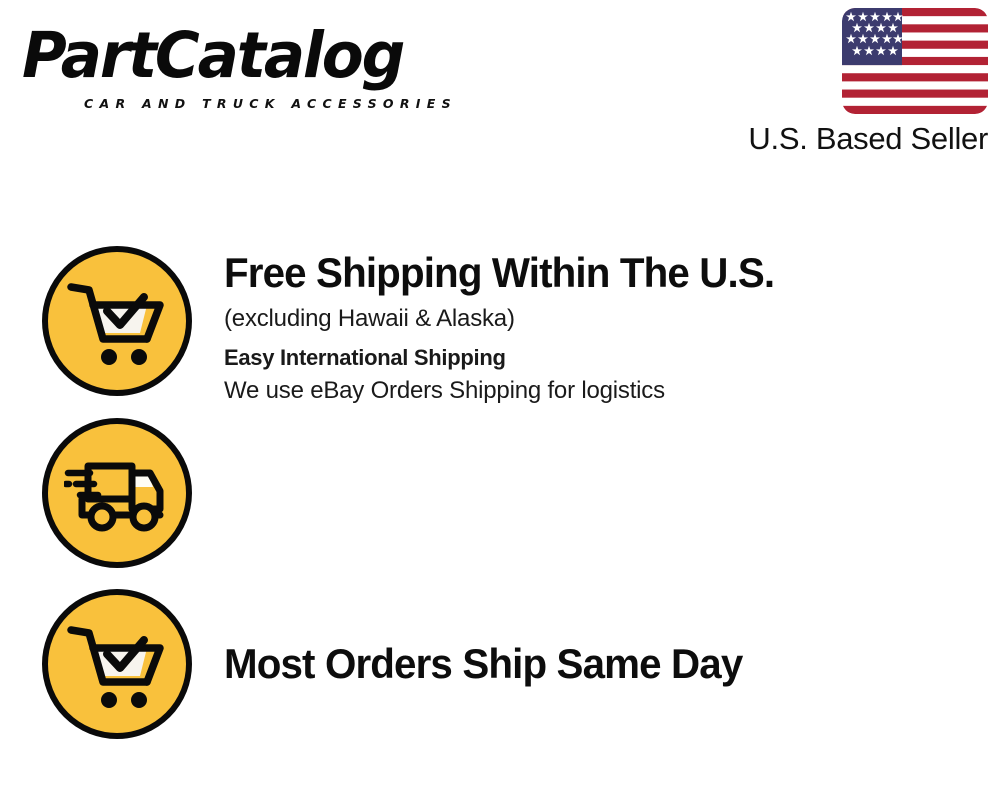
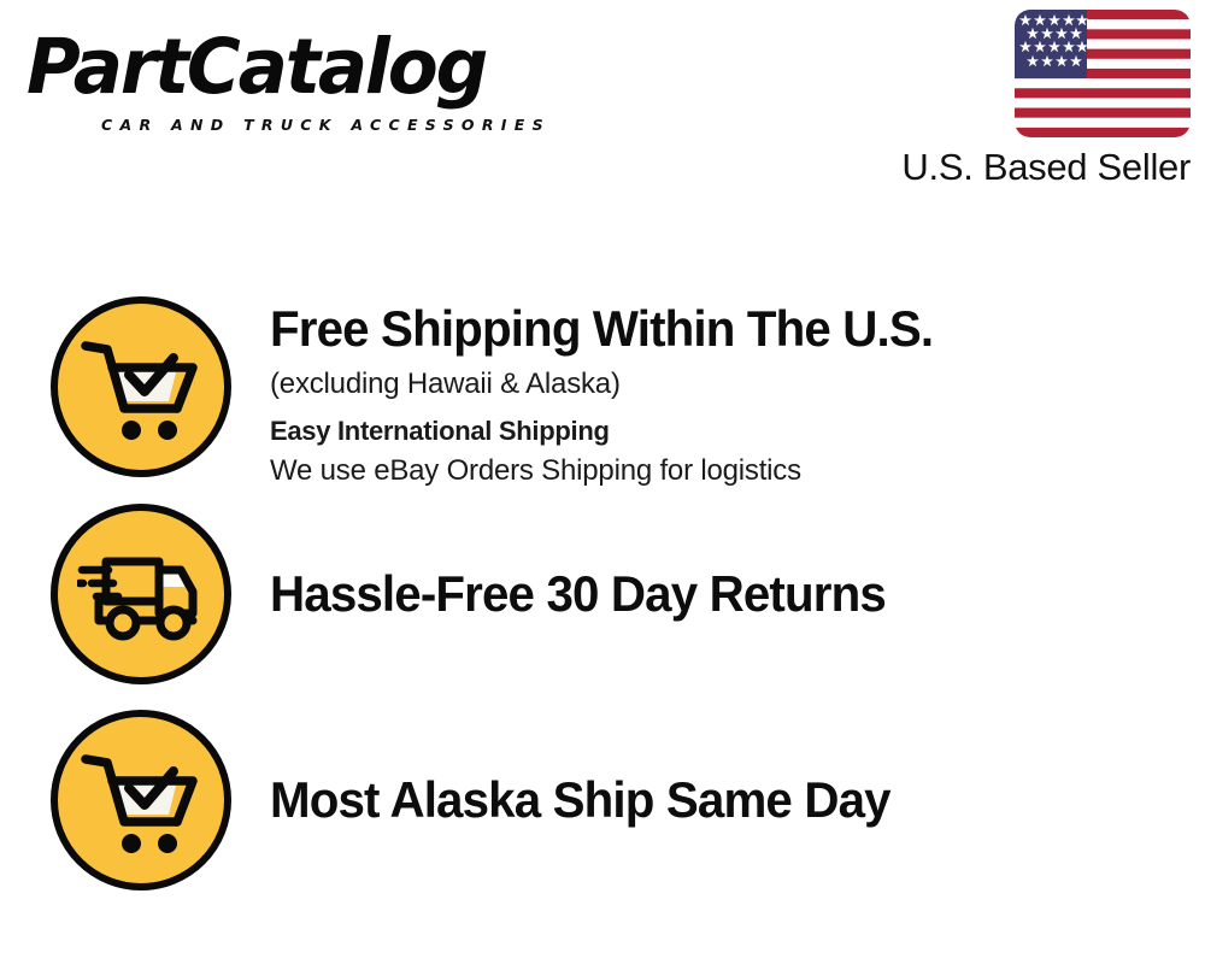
  PartCatalog
  CAR AND TRUCK ACCESSORIES
  U.S. Based Seller
  Free Shipping Within The U.S.
  (excluding Hawaii & Alaska)
  Easy International Shipping
  We use eBay Orders Shipping for logistics
+ Hassle-Free 30 Day Returns
- Most Orders Ship Same Day
+ Most Alaska Ship Same Day
